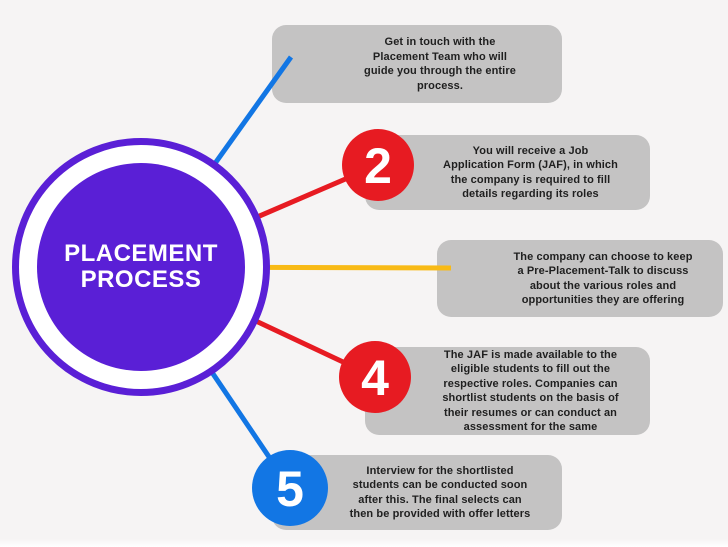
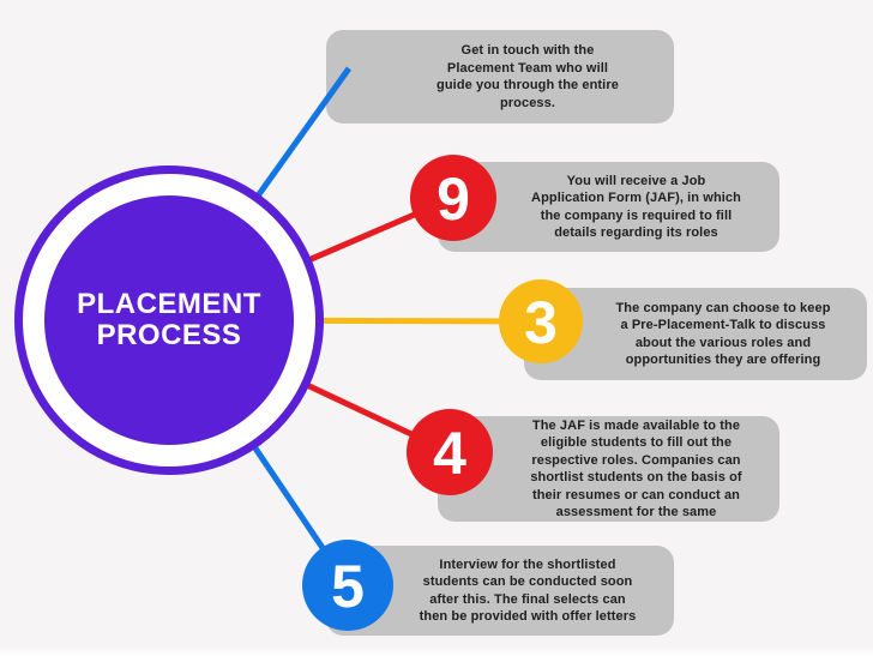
  Get in touch with the
  Placement Team who will
  guide you through the entire
  process.
  You will receive a Job
  Application Form (JAF), in which
  the company is required to fill
  details regarding its roles
  The company can choose to keep
  a Pre-Placement-Talk to discuss
  about the various roles and
  opportunities they are offering
  The JAF is made available to the
  eligible students to fill out the
  respective roles. Companies can
  shortlist students on the basis of
  their resumes or can conduct an
  assessment for the same
  Interview for the shortlisted
  students can be conducted soon
  after this. The final selects can
  then be provided with offer letters
- 2
+ 9
+ 3
  4
  5
  PLACEMENT
  PROCESS
